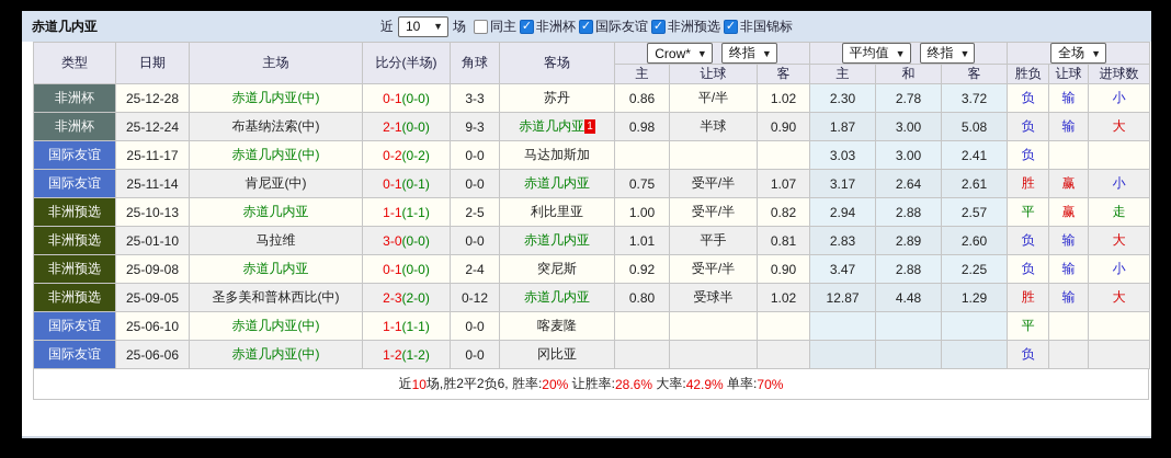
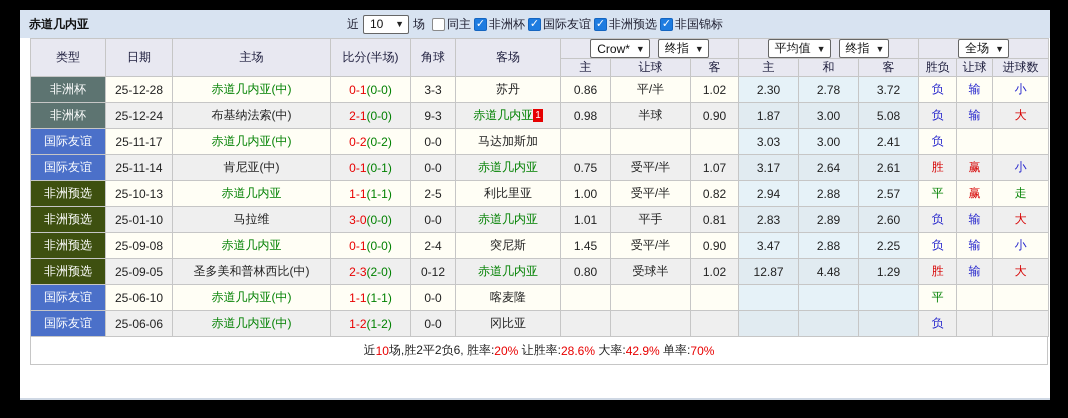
  赤道几内亚
  近
  10
  ▼
  场
  同主
  ✓
  非洲杯
  ✓
  国际友谊
  ✓
  非洲预选
  ✓
  非国锦标
  类型	日期	主场	比分(半场)	角球	客场	Crow* ▼ 终指 ▼	平均值 ▼ 终指 ▼	全场 ▼
  主	让球	客	主	和	客	胜负	让球	进球数
  非洲杯	25-12-28	赤道几内亚(中)	0-1(0-0)	3-3	苏丹	0.86	平/半	1.02	2.30	2.78	3.72	负	输	小
  非洲杯	25-12-24	布基纳法索(中)	2-1(0-0)	9-3	赤道几内亚 1	0.98	半球	0.90	1.87	3.00	5.08	负	输	大
  国际友谊	25-11-17	赤道几内亚(中)	0-2(0-2)	0-0	马达加斯加				3.03	3.00	2.41	负
  国际友谊	25-11-14	肯尼亚(中)	0-1(0-1)	0-0	赤道几内亚	0.75	受平/半	1.07	3.17	2.64	2.61	胜	赢	小
  非洲预选	25-10-13	赤道几内亚	1-1(1-1)	2-5	利比里亚	1.00	受平/半	0.82	2.94	2.88	2.57	平	赢	走
  非洲预选	25-01-10	马拉维	3-0(0-0)	0-0	赤道几内亚	1.01	平手	0.81	2.83	2.89	2.60	负	输	大
- 非洲预选	25-09-08	赤道几内亚	0-1(0-0)	2-4	突尼斯	0.92	受平/半	0.90	3.47	2.88	2.25	负	输	小
+ 非洲预选	25-09-08	赤道几内亚	0-1(0-0)	2-4	突尼斯	1.45	受平/半	0.90	3.47	2.88	2.25	负	输	小
  非洲预选	25-09-05	圣多美和普林西比(中)	2-3(2-0)	0-12	赤道几内亚	0.80	受球半	1.02	12.87	4.48	1.29	胜	输	大
  国际友谊	25-06-10	赤道几内亚(中)	1-1(1-1)	0-0	喀麦隆							平
  国际友谊	25-06-06	赤道几内亚(中)	1-2(1-2)	0-0	冈比亚							负
  近
  10
  场,胜2平2负6, 胜率:
  20%
  让胜率:
  28.6%
  大率:
  42.9%
  单率:
  70%
